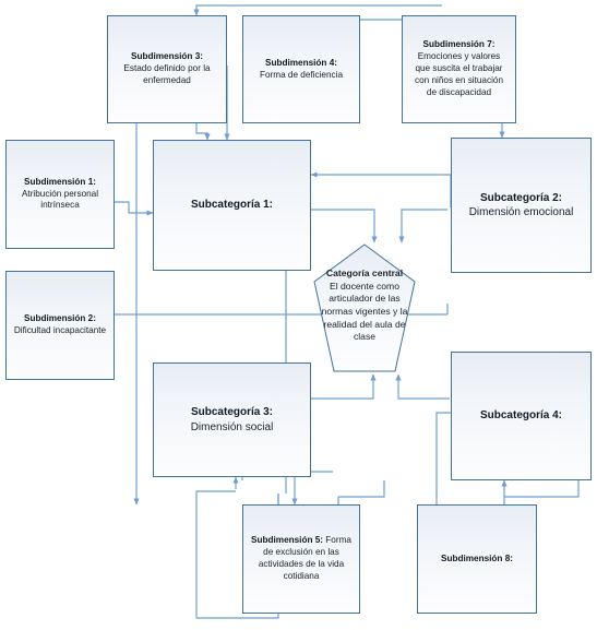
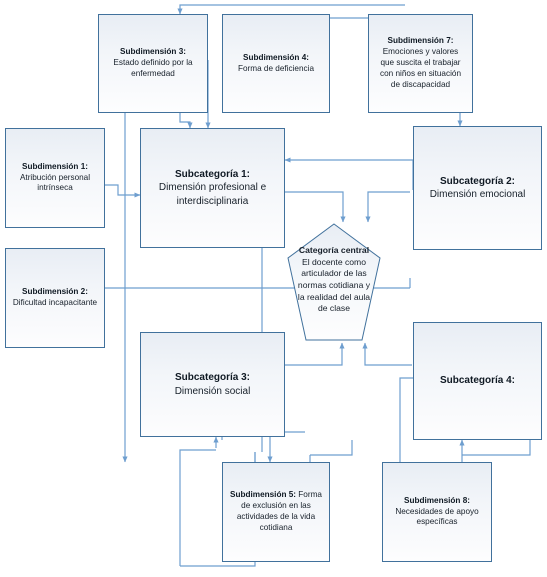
  Subdimensión 3:
  Estado definido por la enfermedad
  Subdimensión 4:
  Forma de deficiencia
  Subdimensión 7:
  Emociones y valores que suscita el trabajar con niños en situación de discapacidad
  Subdimensión 1:
  Atribución personal intrínseca
  Subdimensión 2:
  Dificultad incapacitante
  Subcategoría 1:
+ Dimensión profesional e interdisciplinaria
  Subcategoría 2:
  Dimensión emocional
  Subcategoría 3:
  Dimensión social
  Subcategoría 4:
  Categoría central
- El docente como articulador de las normas vigentes y la realidad del aula de clase
+ El docente como articulador de las normas cotidiana y la realidad del aula de clase
  Subdimensión 5: Forma de exclusión en las actividades de la vida cotidiana
  Subdimensión 8:
+ Necesidades de apoyo específicas
